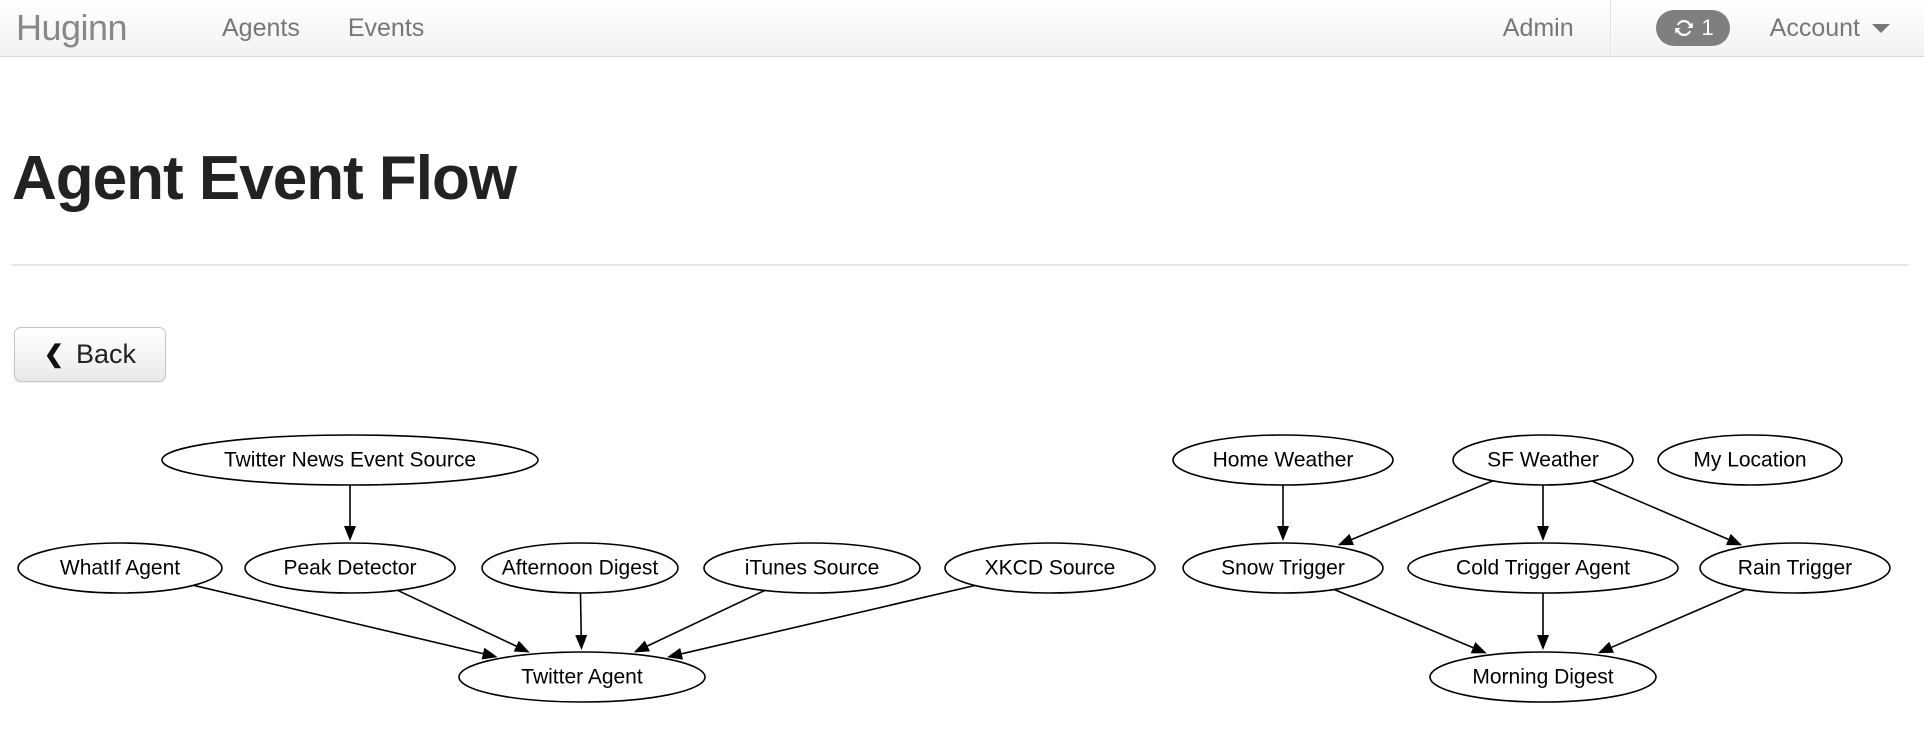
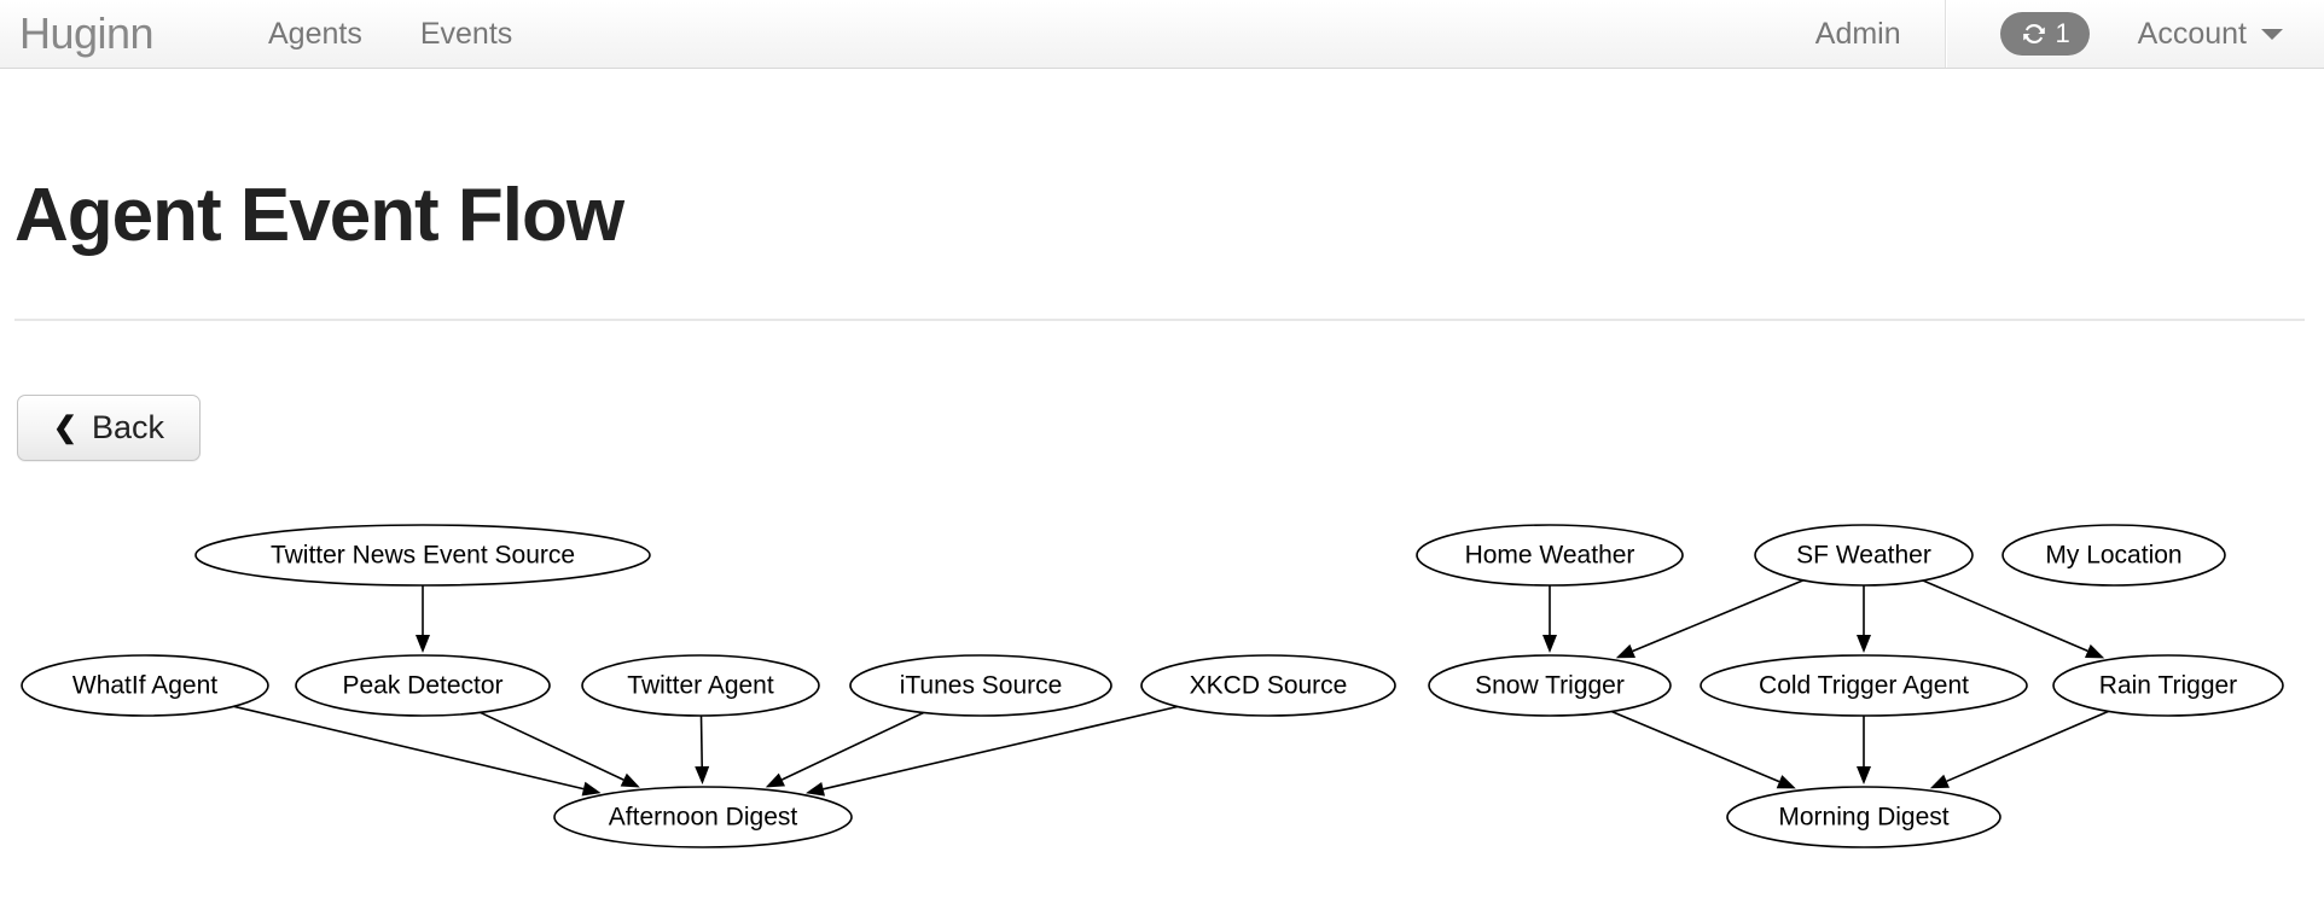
  Huginn
  Agents
  Events
  Admin
  1
  Account
  Agent Event Flow
  ❮
  Back
  Twitter News Event Source
  WhatIf Agent
  Peak Detector
- Afternoon Digest
+ Twitter Agent
  iTunes Source
  XKCD Source
- Twitter Agent
+ Afternoon Digest
  Home Weather
  SF Weather
  My Location
  Snow Trigger
  Cold Trigger Agent
  Rain Trigger
  Morning Digest
